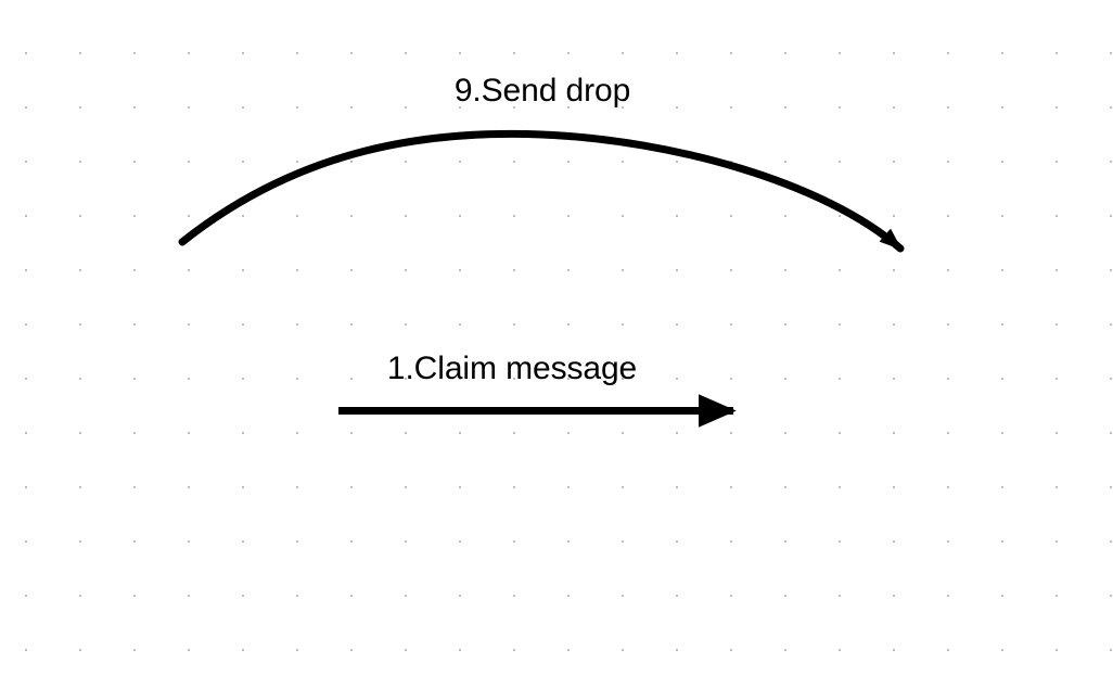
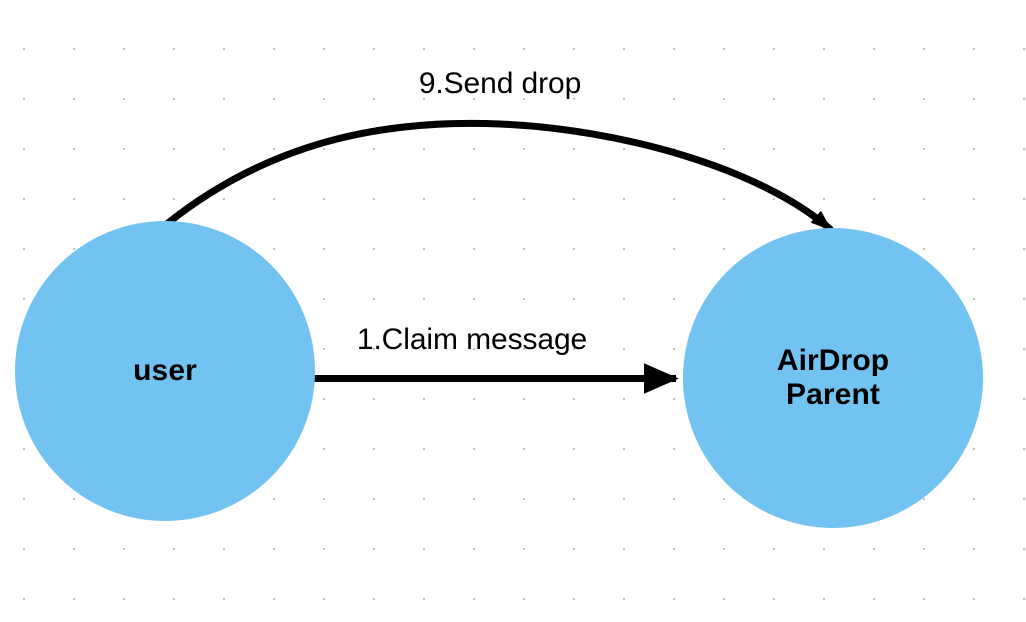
+ user
+ AirDrop
+ Parent
  1.Claim message
  9.Send drop
